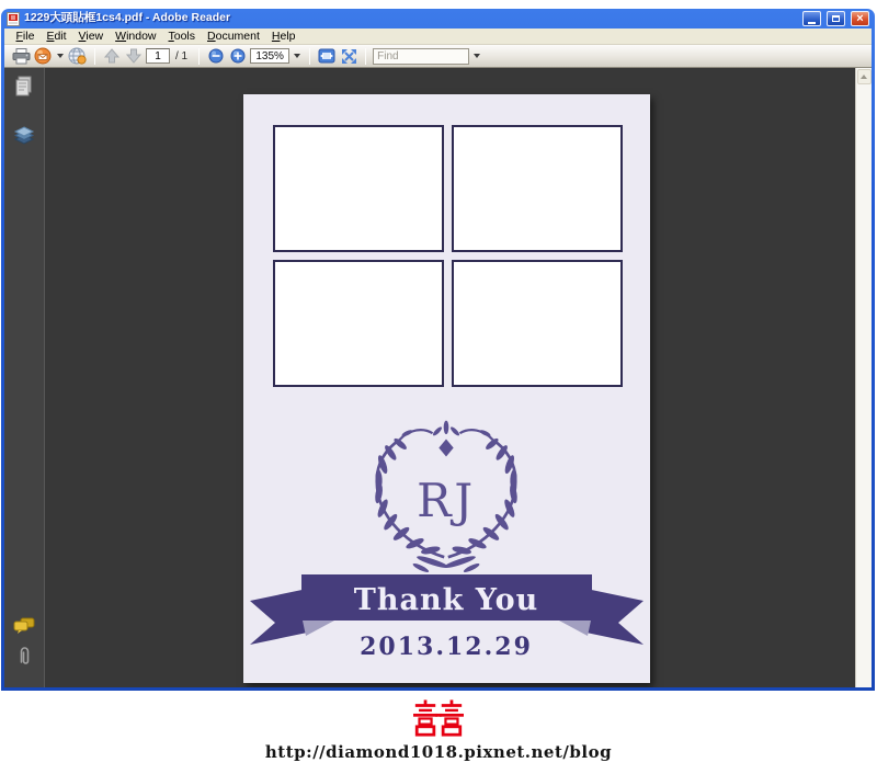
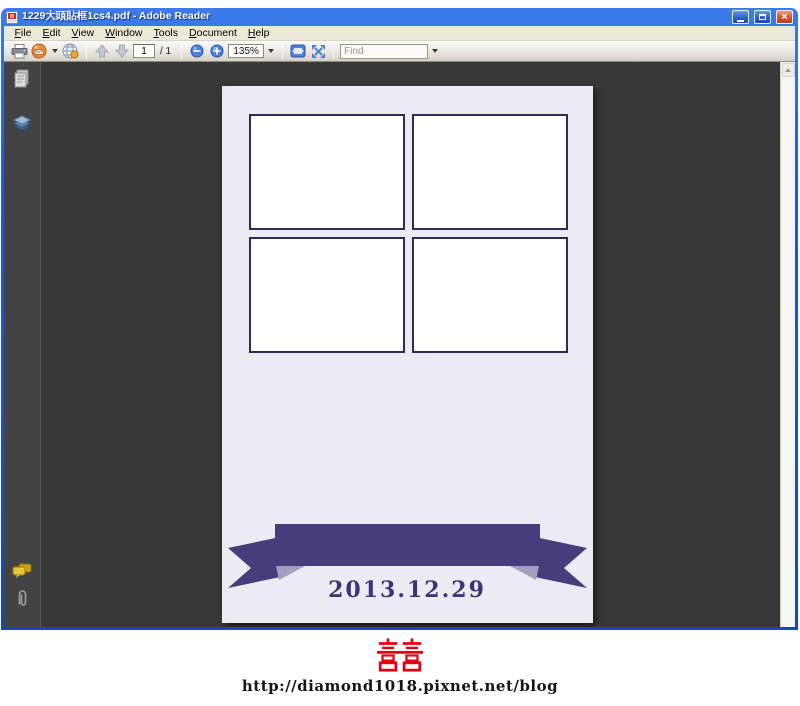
  1229大頭貼框1cs4.pdf - Adobe Reader
  ×
  File
  Edit
  View
  Window
  Tools
  Document
  Help
  1
  / 1
  135%
  Find
- RJ
- Thank You
  2013.12.29
  http://diamond1018.pixnet.net/blog
